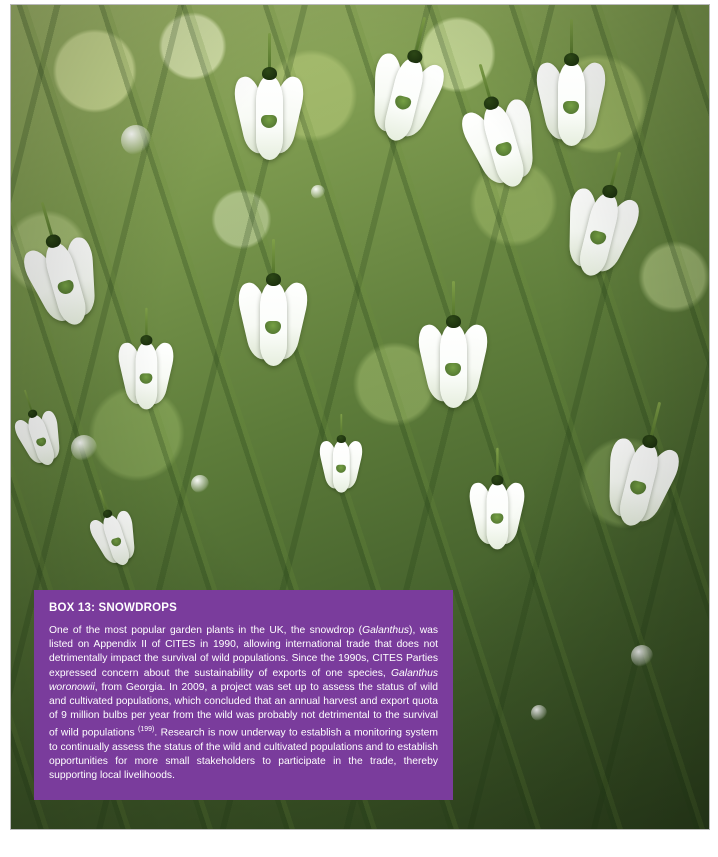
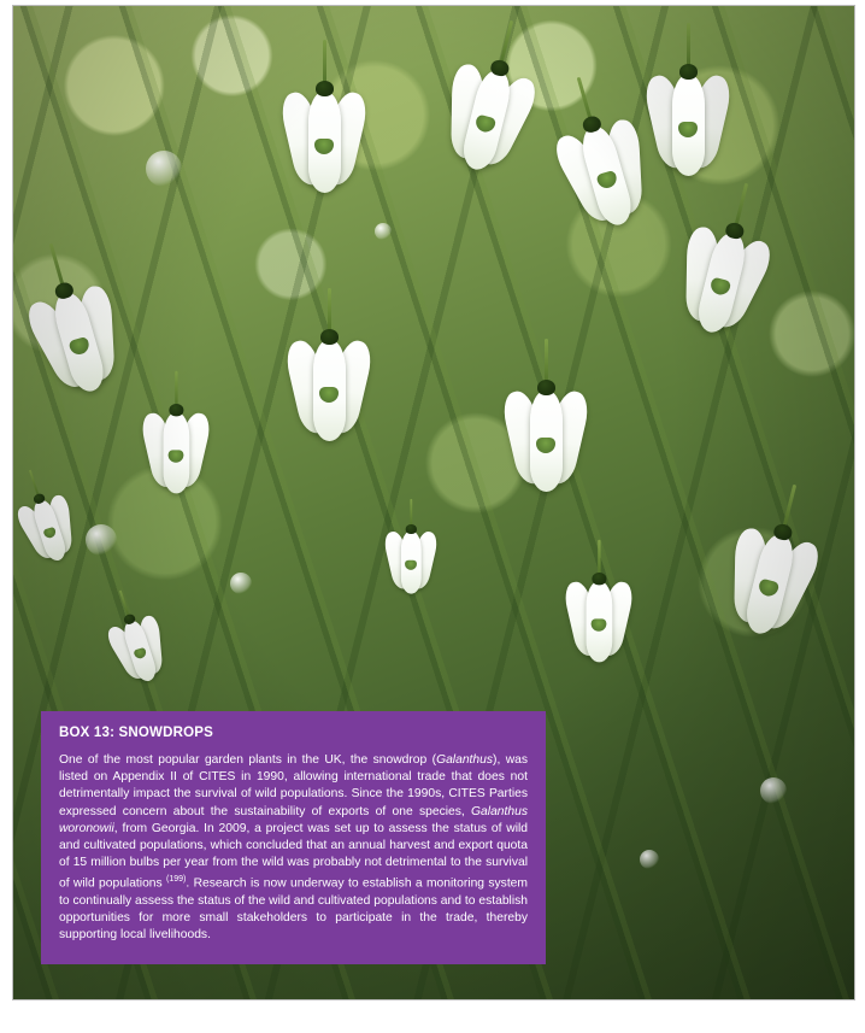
  BOX 13: SNOWDROPS
- One of the most popular garden plants in the UK, the snowdrop (Galanthus), was listed on Appendix II of CITES in 1990, allowing international trade that does not detrimentally impact the survival of wild populations. Since the 1990s, CITES Parties expressed concern about the sustainability of exports of one species, Galanthus woronowii, from Georgia. In 2009, a project was set up to assess the status of wild and cultivated populations, which concluded that an annual harvest and export quota of 9 million bulbs per year from the wild was probably not detrimental to the survival of wild populations . Research is now underway to establish a monitoring system to continually assess the status of the wild and cultivated populations and to establish opportunities for more small stakeholders to participate in the trade, thereby supporting local livelihoods.
+ One of the most popular garden plants in the UK, the snowdrop (Galanthus), was listed on Appendix II of CITES in 1990, allowing international trade that does not detrimentally impact the survival of wild populations. Since the 1990s, CITES Parties expressed concern about the sustainability of exports of one species, Galanthus woronowii, from Georgia. In 2009, a project was set up to assess the status of wild and cultivated populations, which concluded that an annual harvest and export quota of 15 million bulbs per year from the wild was probably not detrimental to the survival of wild populations . Research is now underway to establish a monitoring system to continually assess the status of the wild and cultivated populations and to establish opportunities for more small stakeholders to participate in the trade, thereby supporting local livelihoods.
